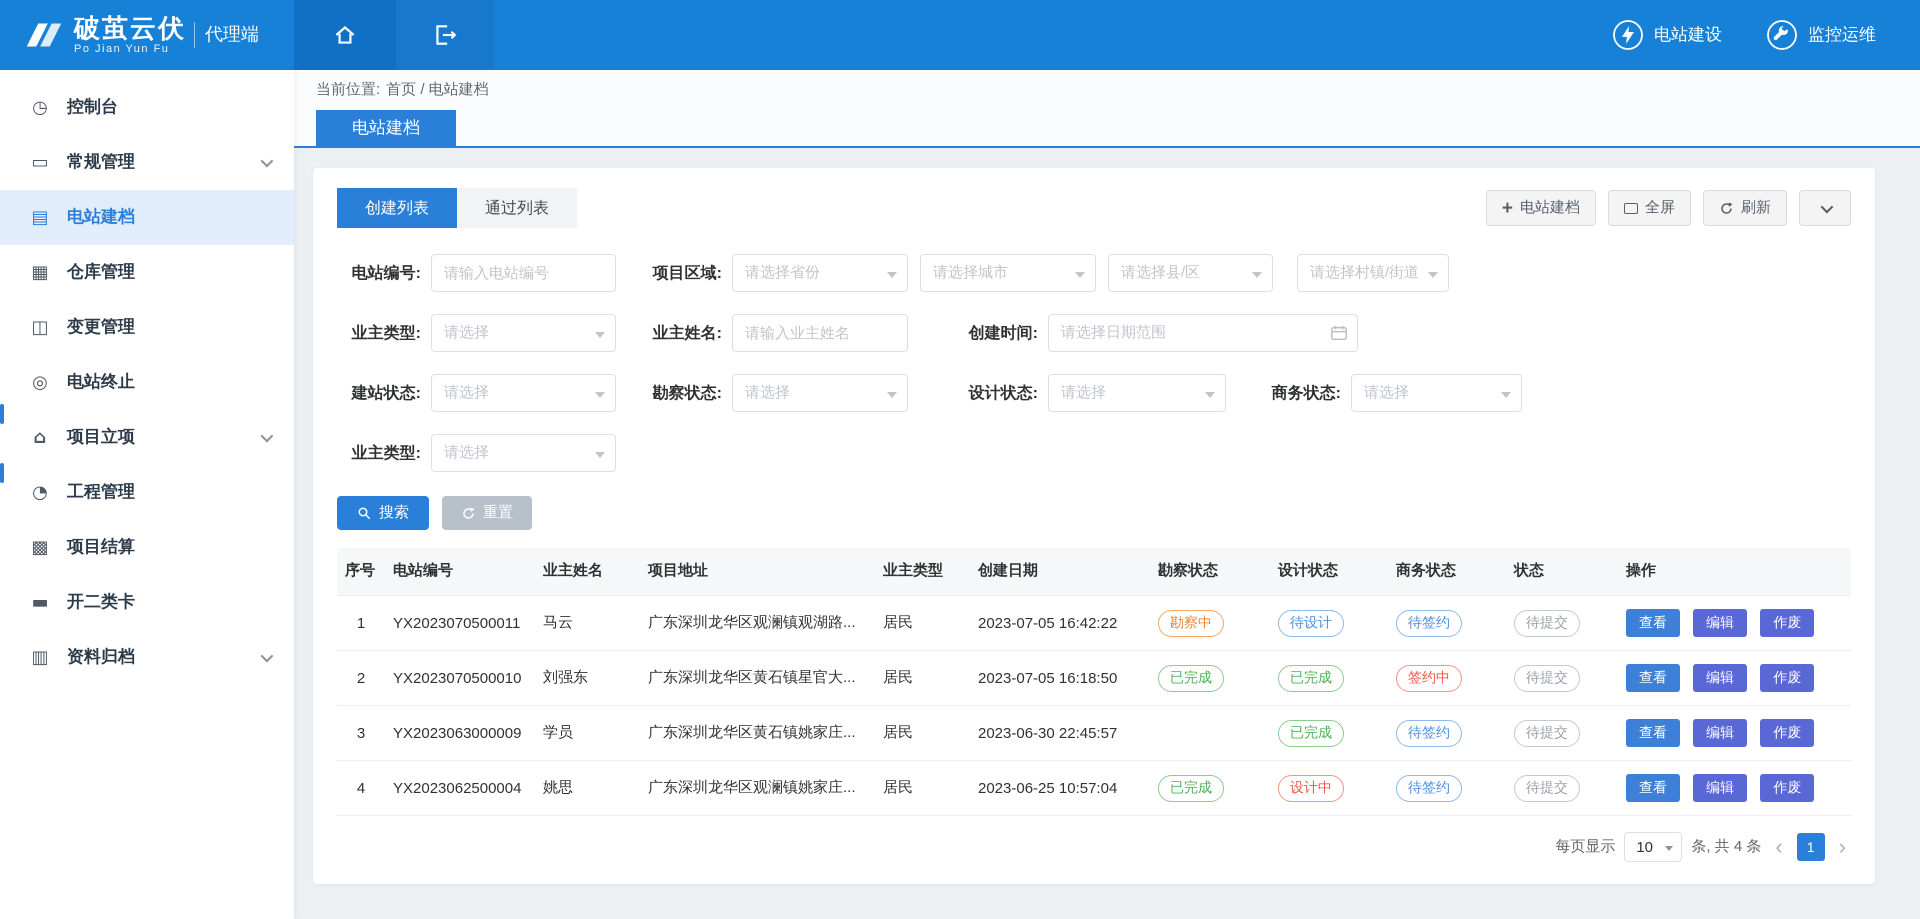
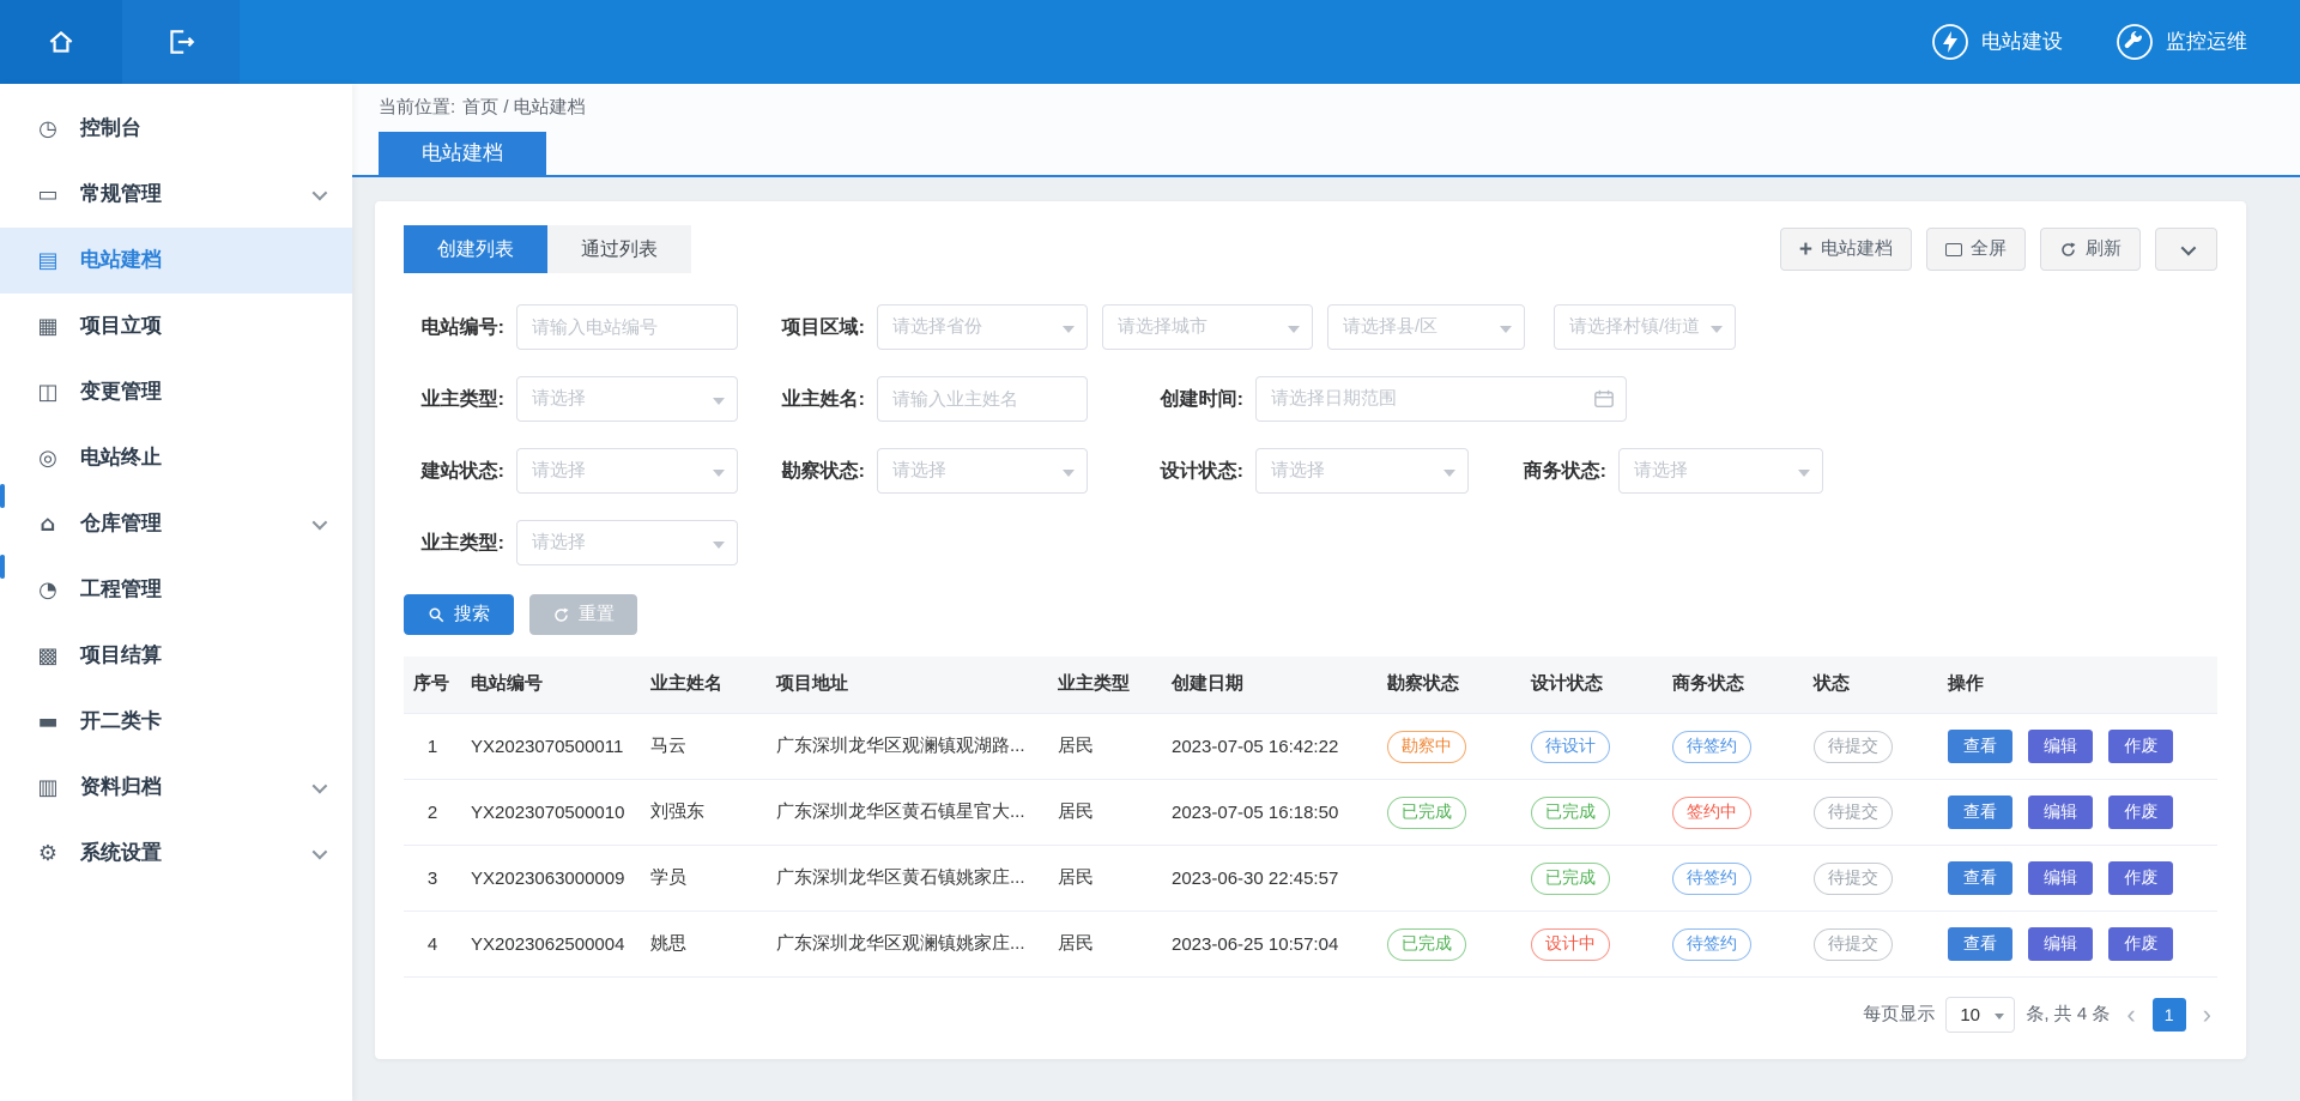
- 破茧云伏
- Po Jian Yun Fu
- 代理端
  电站建设
  监控运维
  ◷
  控制台
  ▭
  常规管理
  ▤
  电站建档
  ▦
- 仓库管理
+ 项目立项
  ◫
  变更管理
  ◎
  电站终止
  ⌂
- 项目立项
+ 仓库管理
  ◔
  工程管理
  ▩
  项目结算
  ▬
  开二类卡
  ▥
  资料归档
+ ⚙
+ 系统设置
  当前位置:
  首页 / 电站建档
  电站建档
  创建列表
  通过列表
  +
  电站建档
  全屏
  刷新
  电站编号:
  请输入电站编号
  项目区域:
  请选择省份
  请选择城市
  请选择县/区
  请选择村镇/街道
  业主类型:
  请选择
  业主姓名:
  请输入业主姓名
  创建时间:
  请选择日期范围
  建站状态:
  请选择
  勘察状态:
  请选择
  设计状态:
  请选择
  商务状态:
  请选择
  业主类型:
  请选择
  搜索
  重置
  	序号	电站编号	业主姓名	项目地址	业主类型	创建日期	勘察状态	设计状态	商务状态	状态	操作
  1	YX2023070500011	马云	广东深圳龙华区观澜镇观湖路...	居民	2023-07-05 16:42:22	勘察中	待设计	待签约	待提交	查看 编辑 作废
  2	YX2023070500010	刘强东	广东深圳龙华区黄石镇星官大...	居民	2023-07-05 16:18:50	已完成	已完成	签约中	待提交	查看 编辑 作废
  3	YX2023063000009	学员	广东深圳龙华区黄石镇姚家庄...	居民	2023-06-30 22:45:57		已完成	待签约	待提交	查看 编辑 作废
  4	YX2023062500004	姚思	广东深圳龙华区观澜镇姚家庄...	居民	2023-06-25 10:57:04	已完成	设计中	待签约	待提交	查看 编辑 作废
  每页显示
  10
  条, 共 4 条
  ‹
  1
  ›
